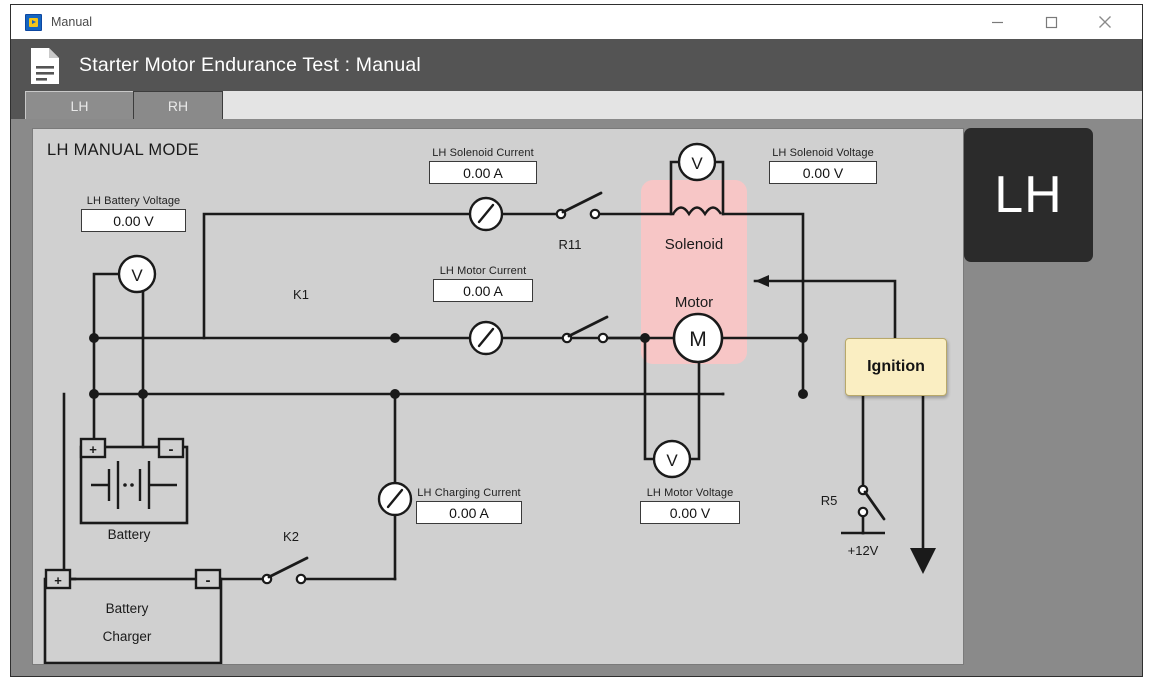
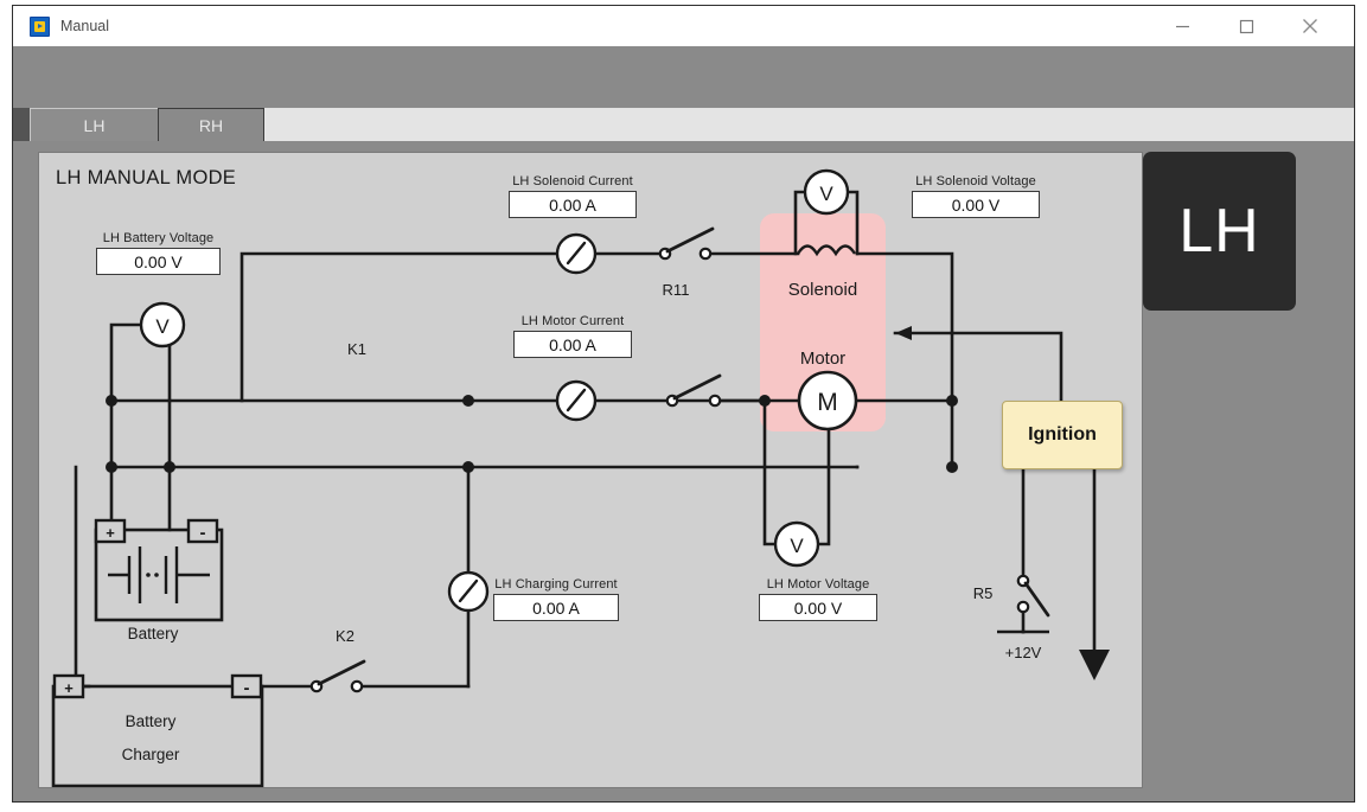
  Manual
- Starter Motor Endurance Test : Manual
  LH
  RH
  LH
  LH MANUAL MODE
  Solenoid
  Motor
  V
  V
  V
  M
  K1
  K2
  R11
  R5
  +12V
  Battery
  Battery
  Charger
  +
  -
  +
  -
  Ignition
  LH Battery Voltage
  0.00 V
  LH Solenoid Current
  0.00 A
  LH Solenoid Voltage
  0.00 V
  LH Motor Current
  0.00 A
  LH Charging Current
  0.00 A
  LH Motor Voltage
  0.00 V
